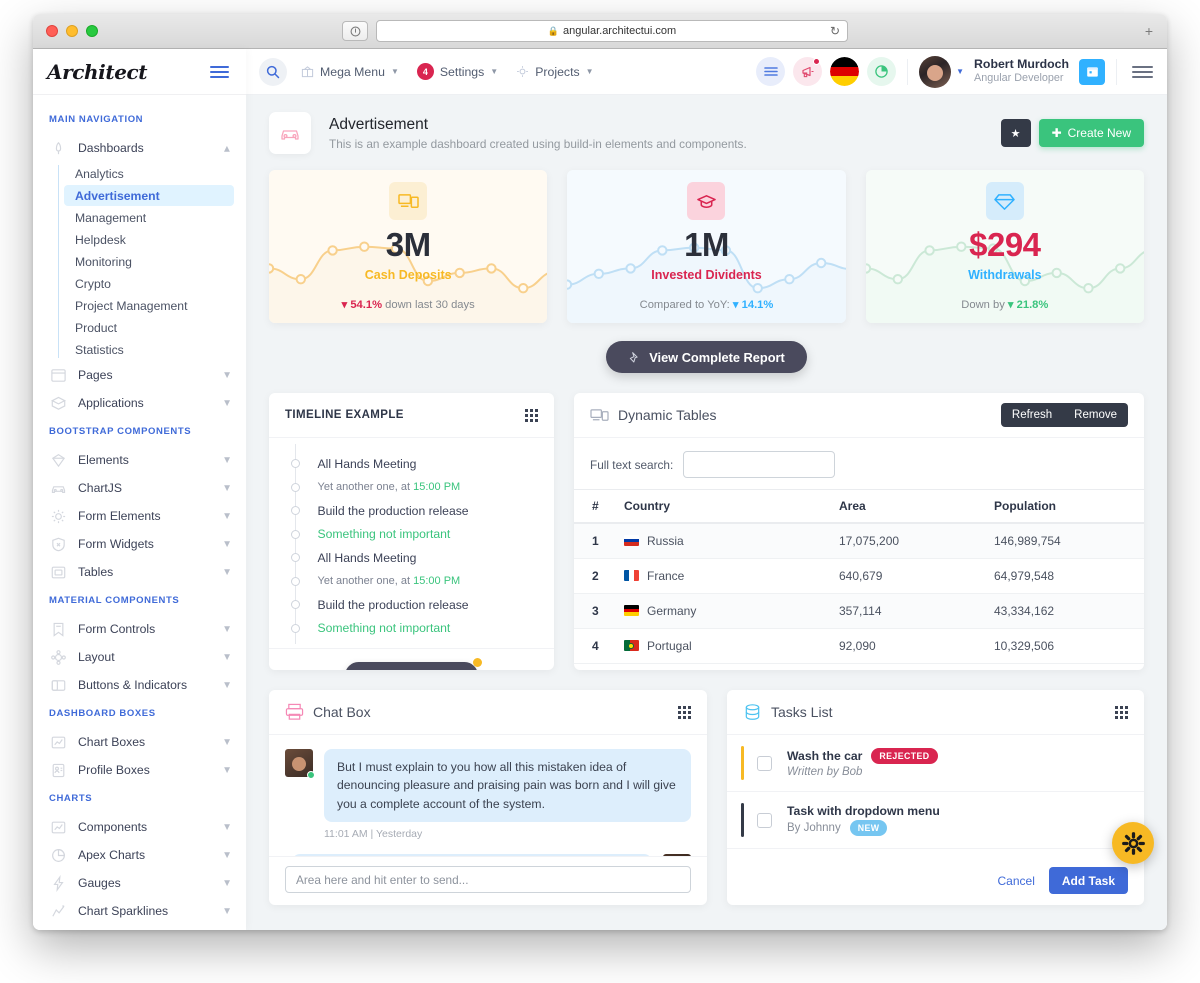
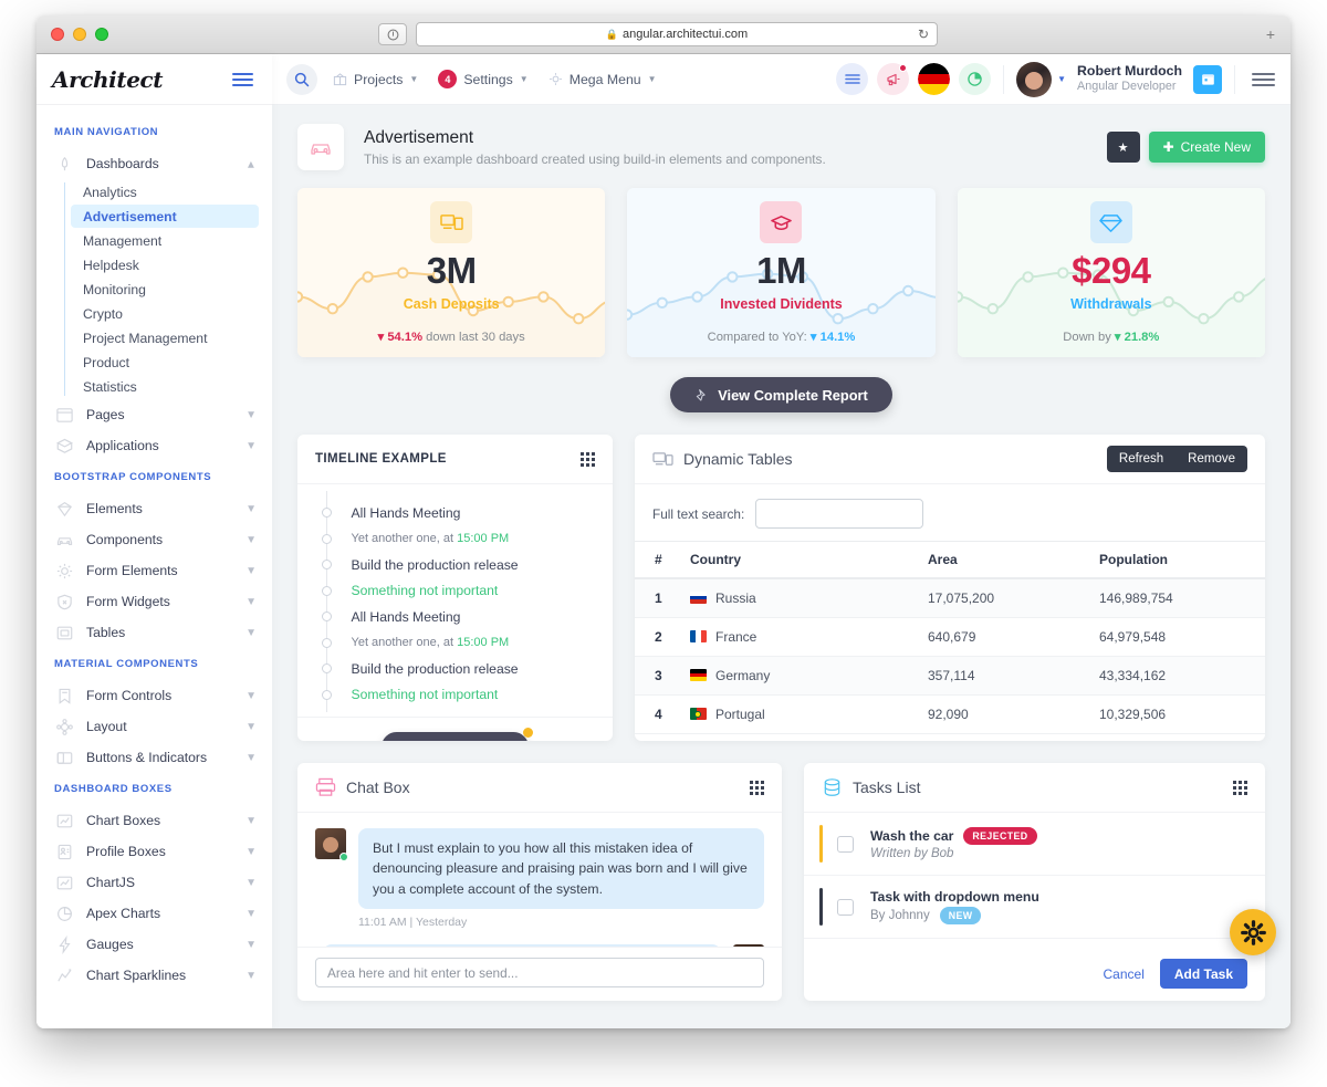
  🔒
  angular.architectui.com
  ↻
  +
  Architect
  MAIN NAVIGATION
  Dashboards
  Analytics
  Advertisement
  Management
  Helpdesk
  Monitoring
  Crypto
  Project Management
  Product
  Statistics
  Pages
  ▼
  Applications
  ▼
  BOOTSTRAP COMPONENTS
  Elements
  ▼
- ChartJS
+ Components
  ▼
  Form Elements
  ▼
  Form Widgets
  ▼
  Tables
  ▼
  MATERIAL COMPONENTS
  Form Controls
  ▼
  Layout
  ▼
  Buttons & Indicators
  ▼
  DASHBOARD BOXES
  Chart Boxes
  ▼
  Profile Boxes
  ▼
- CHARTS
- Components
+ ChartJS
  ▼
  Apex Charts
  ▼
  Gauges
  ▼
  Chart Sparklines
  ▼
- Mega Menu
+ Projects
  ▼
  4
  Settings
  ▼
- Projects
+ Mega Menu
  ▼
  ▼
  Robert Murdoch
  Angular Developer
  Advertisement
  This is an example dashboard created using build-in elements and components.
  ★
  ✚
  Create New
  3M
  Cash Deposits
  ▾ 54.1% down last 30 days
  1M
  Invested Dividents
  Compared to YoY: ▾ 14.1%
  $294
  Withdrawals
  Down by ▾ 21.8%
  View Complete Report
  TIMELINE EXAMPLE
  All Hands Meeting
  Yet another one, at 15:00 PM
  Build the production release
  Something not important
  All Hands Meeting
  Yet another one, at 15:00 PM
  Build the production release
  Something not important
  Dynamic Tables
  Refresh
  Remove
  Full text search:
  #	Country	Area	Population
  1	Russia	17,075,200	146,989,754
  2	France	640,679	64,979,548
  3	Germany	357,114	43,334,162
  4	Portugal	92,090	10,329,506
  Chat Box
  But I must explain to you how all this mistaken idea of denouncing pleasure and praising pain was born and I will give you a complete account of the system.
  11:01 AM | Yesterday
  Area here and hit enter to send...
  Tasks List
  Wash the car
  REJECTED
  Written by Bob
  Task with dropdown menu
  By Johnny
  NEW
  Cancel
  Add Task
